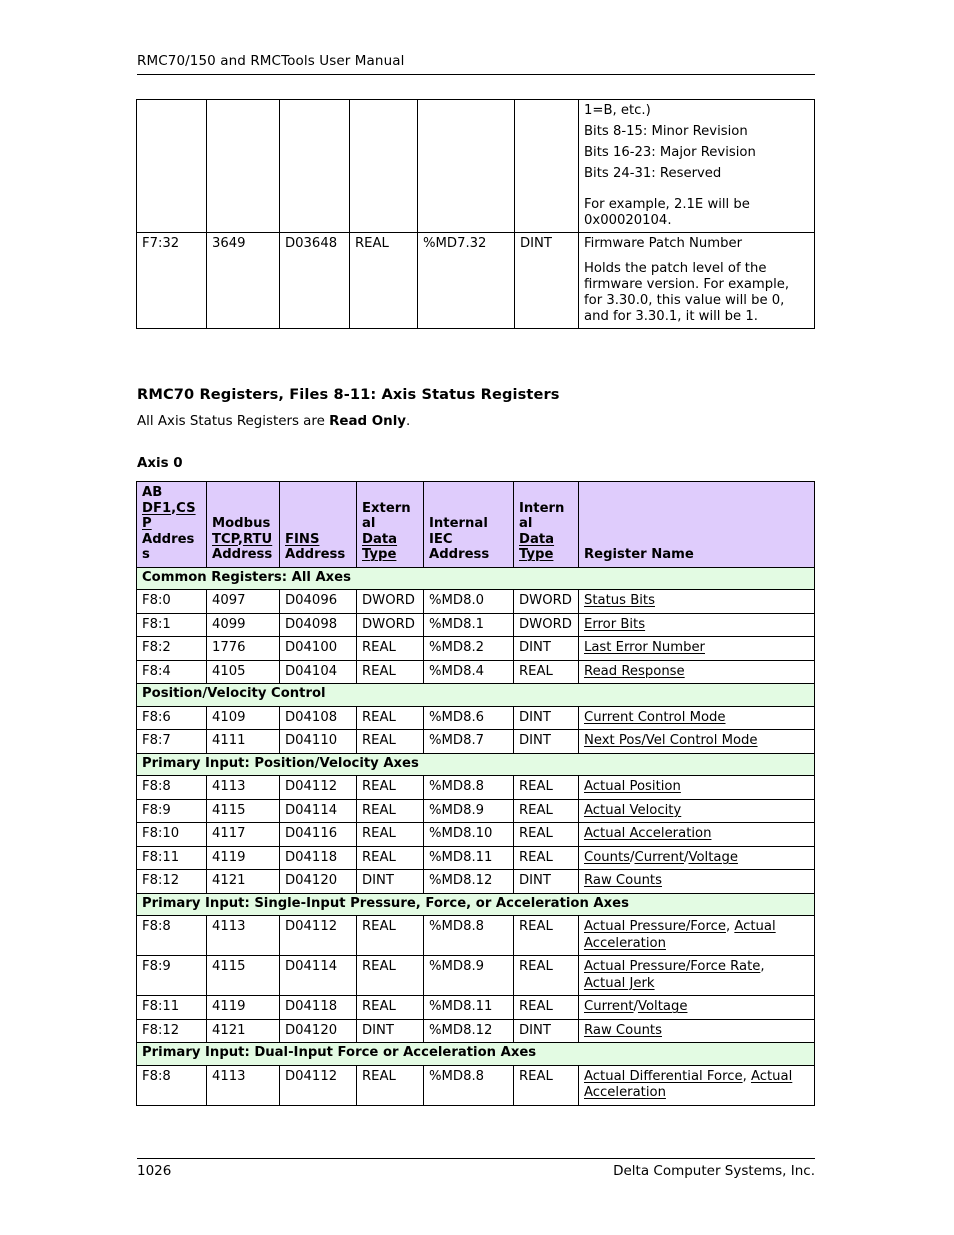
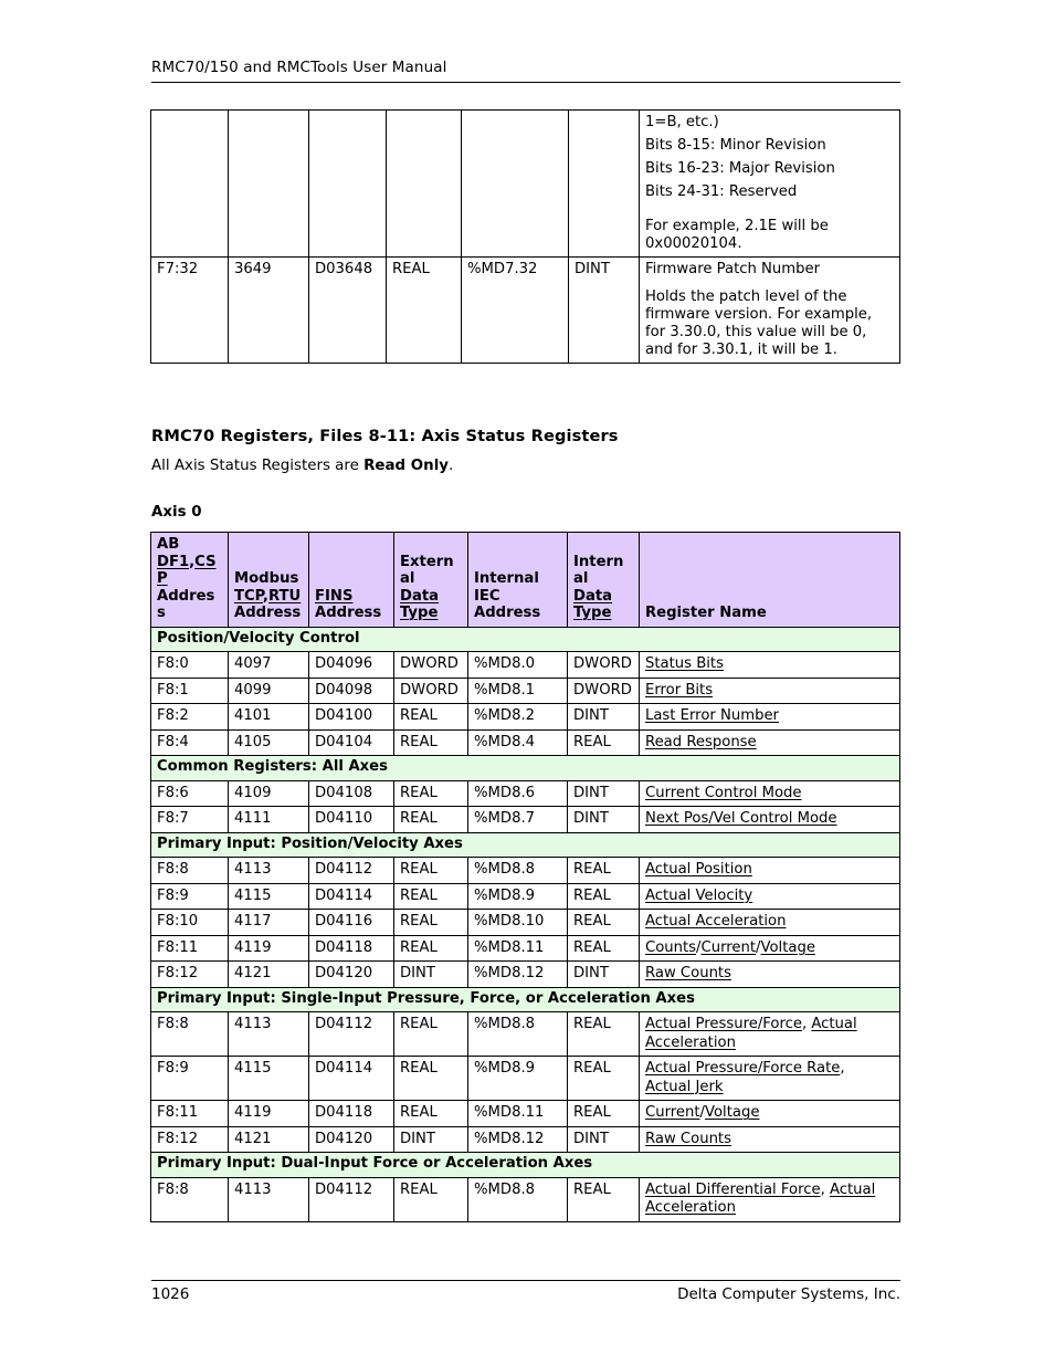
  RMC70/150 and RMCTools User Manual
  						1=B, etc.) Bits 8-15: Minor Revision Bits 16-23: Major Revision Bits 24-31: Reserved For example, 2.1E will be 0x00020104.
  F7:32	3649	D03648	REAL	%MD7.32	DINT	Firmware Patch Number Holds the patch level of the firmware version. For example, for 3.30.0, this value will be 0, and for 3.30.1, it will be 1.
  RMC70 Registers, Files 8-11: Axis Status Registers
  All Axis Status Registers are Read Only.
  Axis 0
  AB DF1,CSP Address	Modbus TCP,RTU Address	FINS Address	External Data Type	Internal IEC Address	Internal Data Type	Register Name
- Common Registers: All Axes
+ Position/Velocity Control
  F8:0	4097	D04096	DWORD	%MD8.0	DWORD	Status Bits
  F8:1	4099	D04098	DWORD	%MD8.1	DWORD	Error Bits
- F8:2	1776	D04100	REAL	%MD8.2	DINT	Last Error Number
+ F8:2	4101	D04100	REAL	%MD8.2	DINT	Last Error Number
  F8:4	4105	D04104	REAL	%MD8.4	REAL	Read Response
- Position/Velocity Control
+ Common Registers: All Axes
  F8:6	4109	D04108	REAL	%MD8.6	DINT	Current Control Mode
  F8:7	4111	D04110	REAL	%MD8.7	DINT	Next Pos/Vel Control Mode
  Primary Input: Position/Velocity Axes
  F8:8	4113	D04112	REAL	%MD8.8	REAL	Actual Position
  F8:9	4115	D04114	REAL	%MD8.9	REAL	Actual Velocity
  F8:10	4117	D04116	REAL	%MD8.10	REAL	Actual Acceleration
  F8:11	4119	D04118	REAL	%MD8.11	REAL	Counts/Current/Voltage
  F8:12	4121	D04120	DINT	%MD8.12	DINT	Raw Counts
  Primary Input: Single-Input Pressure, Force, or Acceleration Axes
  F8:8	4113	D04112	REAL	%MD8.8	REAL	Actual Pressure/Force, Actual Acceleration
  F8:9	4115	D04114	REAL	%MD8.9	REAL	Actual Pressure/Force Rate, Actual Jerk
  F8:11	4119	D04118	REAL	%MD8.11	REAL	Current/Voltage
  F8:12	4121	D04120	DINT	%MD8.12	DINT	Raw Counts
  Primary Input: Dual-Input Force or Acceleration Axes
  F8:8	4113	D04112	REAL	%MD8.8	REAL	Actual Differential Force, Actual Acceleration
  1026
  Delta Computer Systems, Inc.
